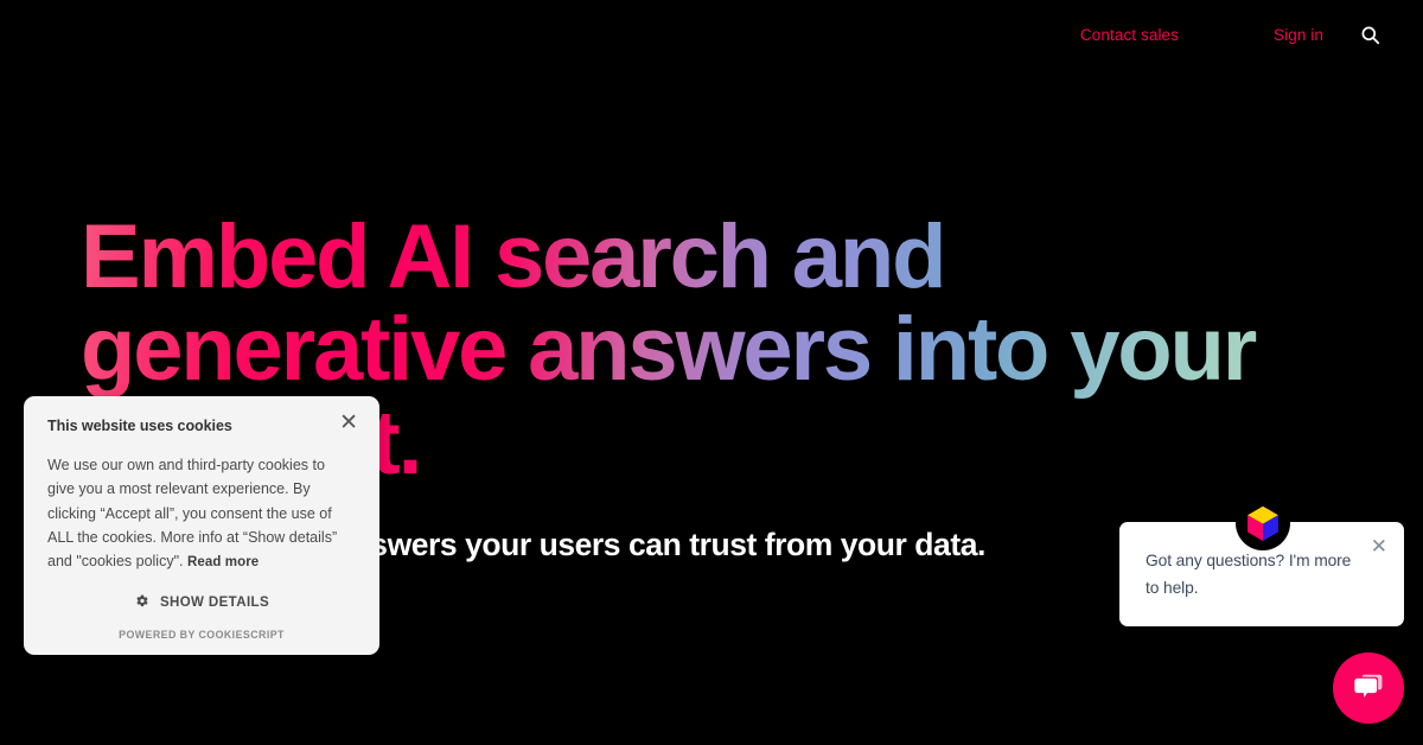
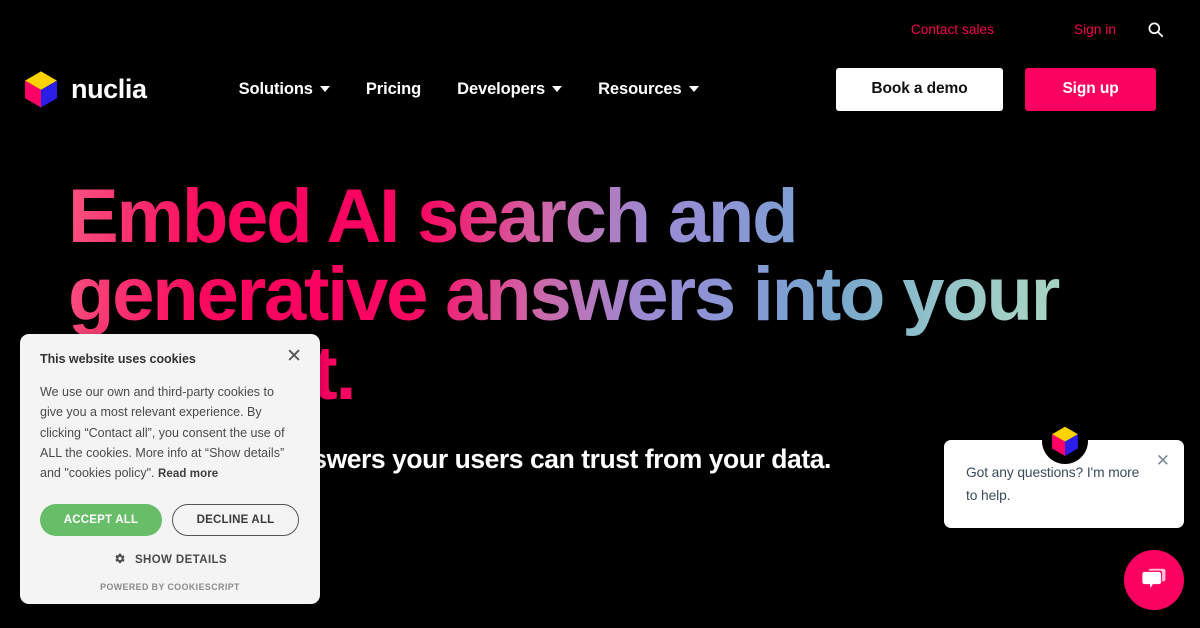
  Contact sales
  Sign in
+ nuclia
+ Solutions
+ Pricing
+ Developers
+ Resources
+ Book a demo
+ Sign up
  Embed AI search and generative answers into your t.
  This website uses cookies
  ✕
- We use our own and third-party cookies to give you a most relevant experience. By clicking “Accept all”, you consent the use of ALL the cookies. More info at “Show details” and "cookies policy". Read more
+ We use our own and third-party cookies to give you a most relevant experience. By clicking “Contact all”, you consent the use of ALL the cookies. More info at “Show details” and "cookies policy". Read more
+ ACCEPT ALL
+ DECLINE ALL
  SHOW DETAILS
  POWERED BY COOKIESCRIPT
  ✕
  Got any questions? I'm more to help.
